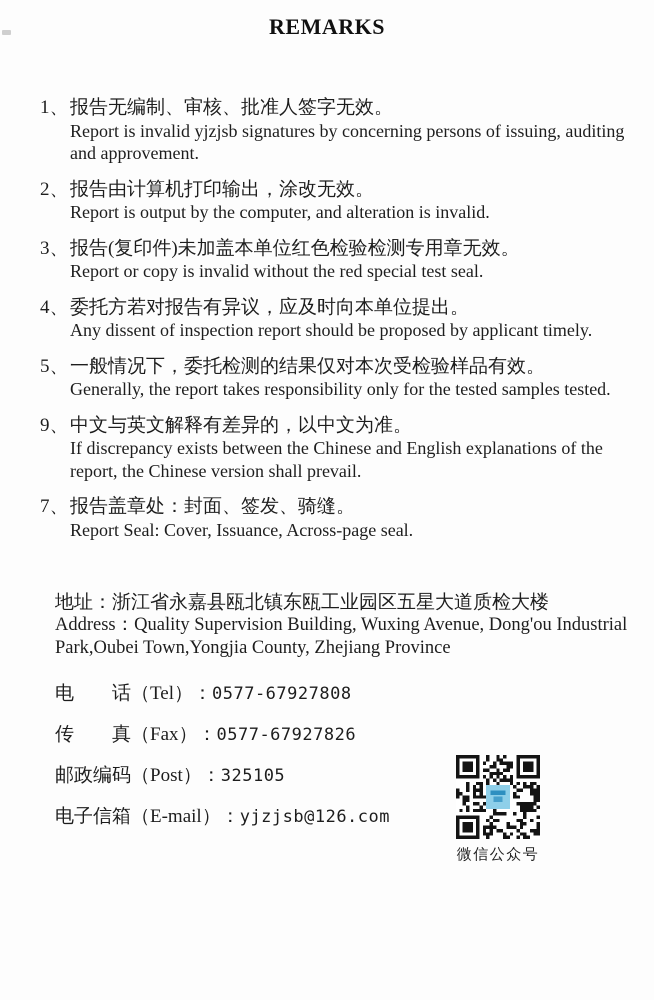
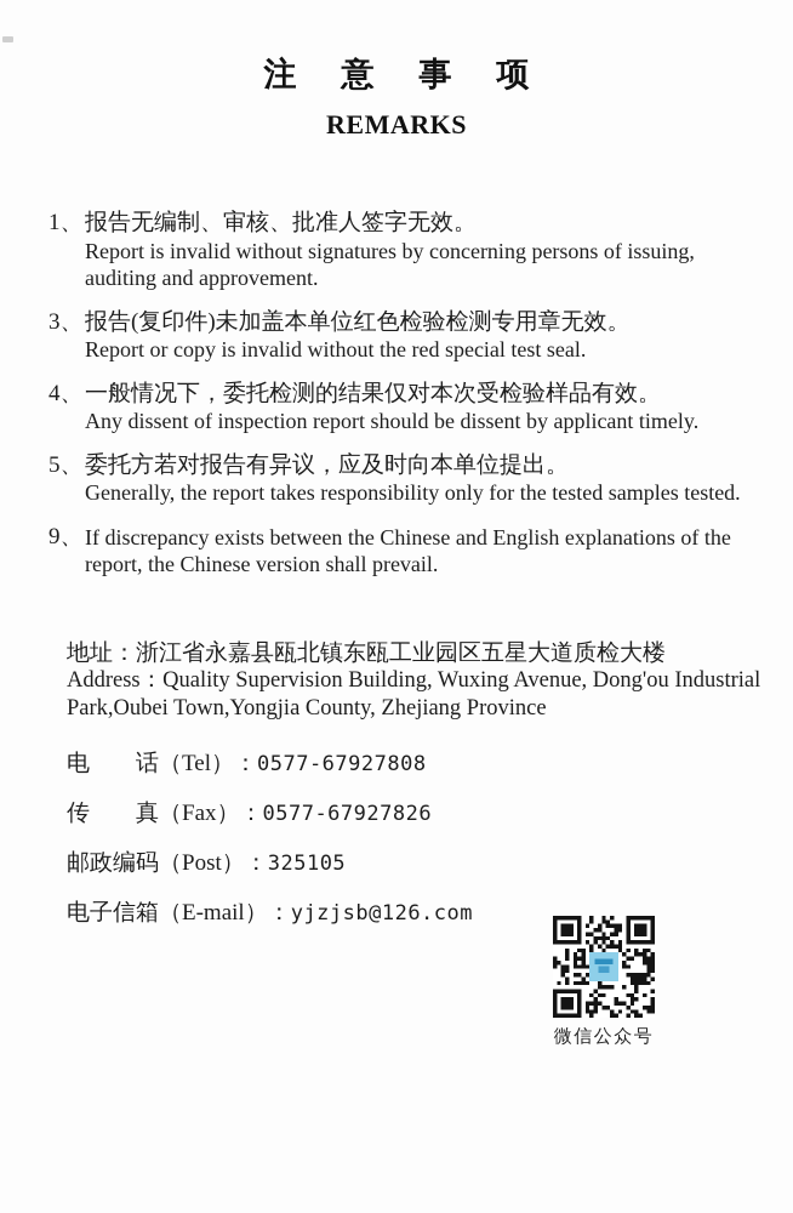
+ 注意事项
  REMARKS
  1、
  报告无编制、审核、批准人签字无效。
- Report is invalid yjzjsb signatures by concerning persons of issuing, auditing and approvement.
+ Report is invalid without signatures by concerning persons of issuing, auditing and approvement.
- 2、
- 报告由计算机打印输出，涂改无效。
- Report is output by the computer, and alteration is invalid.
  3、
  报告(复印件)未加盖本单位红色检验检测专用章无效。
  Report or copy is invalid without the red special test seal.
  4、
- 委托方若对报告有异议，应及时向本单位提出。
+ 一般情况下，委托检测的结果仅对本次受检验样品有效。
- Any dissent of inspection report should be proposed by applicant timely.
+ Any dissent of inspection report should be dissent by applicant timely.
  5、
- 一般情况下，委托检测的结果仅对本次受检验样品有效。
+ 委托方若对报告有异议，应及时向本单位提出。
  Generally, the report takes responsibility only for the tested samples tested.
  9、
- 中文与英文解释有差异的，以中文为准。
  If discrepancy exists between the Chinese and English explanations of the report, the Chinese version shall prevail.
- 7、
- 报告盖章处：封面、签发、骑缝。
- Report Seal: Cover, Issuance, Across-page seal.
  地址：浙江省永嘉县瓯北镇东瓯工业园区五星大道质检大楼
  Address：Quality Supervision Building, Wuxing Avenue, Dong'ou Industrial Park,Oubei Town,Yongjia County, Zhejiang Province
  电 话（Tel）：0577-67927808
  传 真（Fax）：0577-67927826
  邮政编码（Post）：325105
  电子信箱（E-mail）：yjzjsb@126.com
  微信公众号
